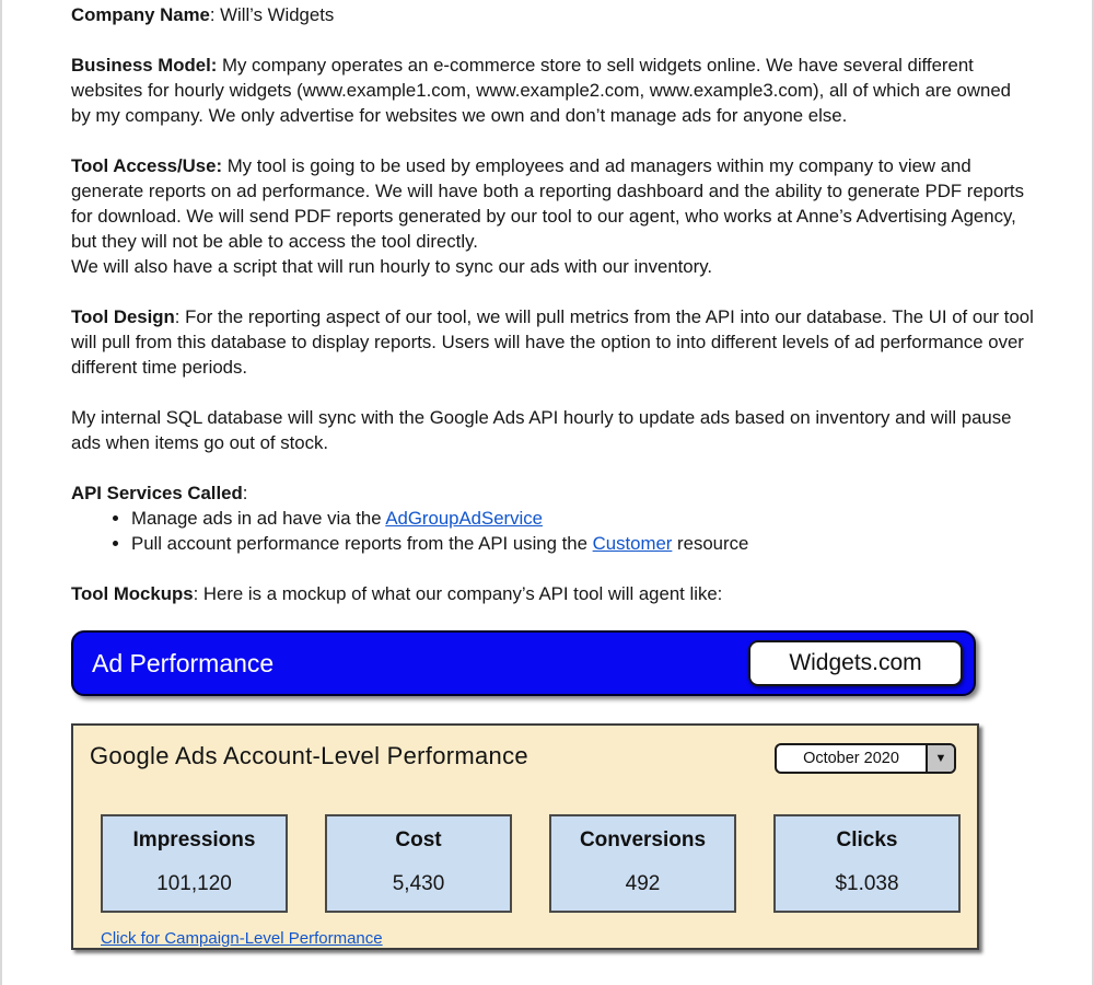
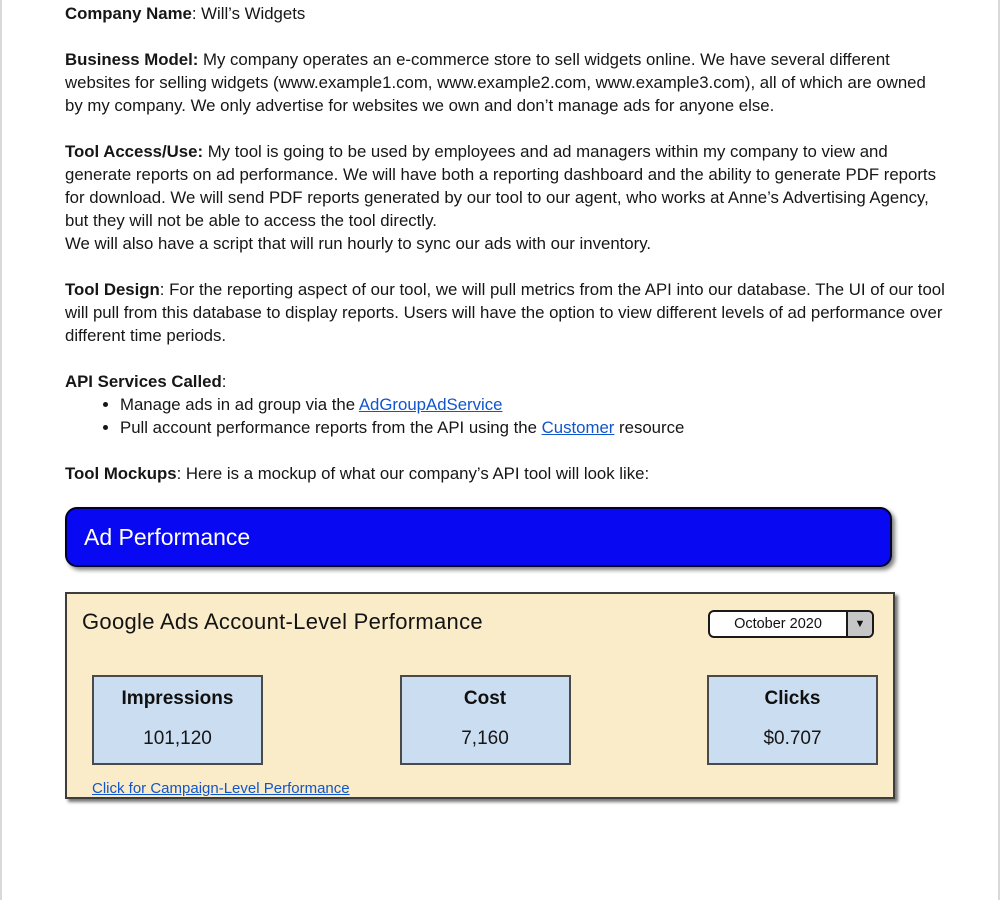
  Company Name: Will’s Widgets
- Business Model: My company operates an e-commerce store to sell widgets online. We have several different websites for hourly widgets (www.example1.com, www.example2.com, www.example3.com), all of which are owned by my company. We only advertise for websites we own and don’t manage ads for anyone else.
+ Business Model: My company operates an e-commerce store to sell widgets online. We have several different websites for selling widgets (www.example1.com, www.example2.com, www.example3.com), all of which are owned by my company. We only advertise for websites we own and don’t manage ads for anyone else.
  Tool Access/Use: My tool is going to be used by employees and ad managers within my company to view and generate reports on ad performance. We will have both a reporting dashboard and the ability to generate PDF reports for download. We will send PDF reports generated by our tool to our agent, who works at Anne’s Advertising Agency, but they will not be able to access the tool directly.
  We will also have a script that will run hourly to sync our ads with our inventory.
- Tool Design: For the reporting aspect of our tool, we will pull metrics from the API into our database. The UI of our tool will pull from this database to display reports. Users will have the option to into different levels of ad performance over different time periods.
+ Tool Design: For the reporting aspect of our tool, we will pull metrics from the API into our database. The UI of our tool will pull from this database to display reports. Users will have the option to view different levels of ad performance over different time periods.
- My internal SQL database will sync with the Google Ads API hourly to update ads based on inventory and will pause ads when items go out of stock.
  API Services Called:
- Manage ads in ad have via the AdGroupAdService
+ Manage ads in ad group via the AdGroupAdService
  Pull account performance reports from the API using the Customer resource
- Tool Mockups: Here is a mockup of what our company’s API tool will agent like:
+ Tool Mockups: Here is a mockup of what our company’s API tool will look like:
  Ad Performance
- Widgets.com
  Google Ads Account-Level Performance
  October 2020
  ▼
  Impressions
  101,120
  Cost
- 5,430
+ 7,160
- Conversions
- 492
  Clicks
- $1.038
+ $0.707
  Click for Campaign-Level Performance
